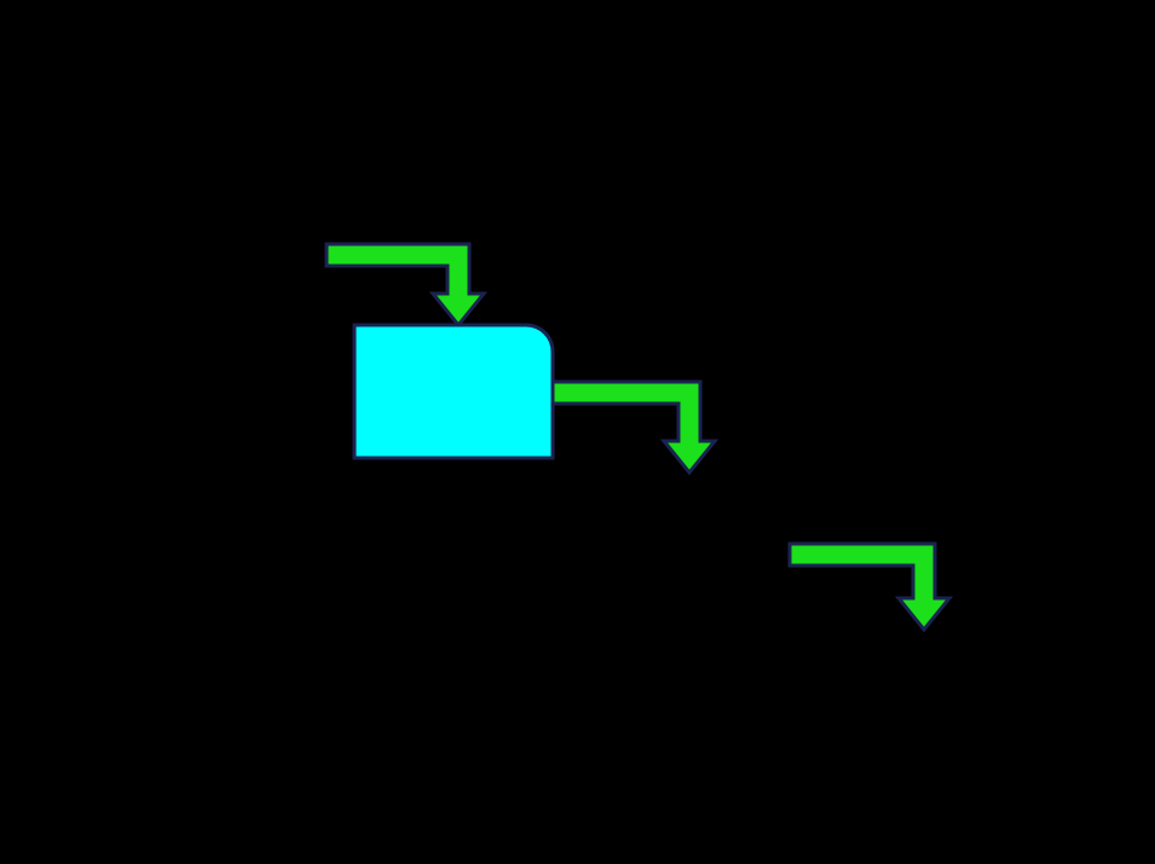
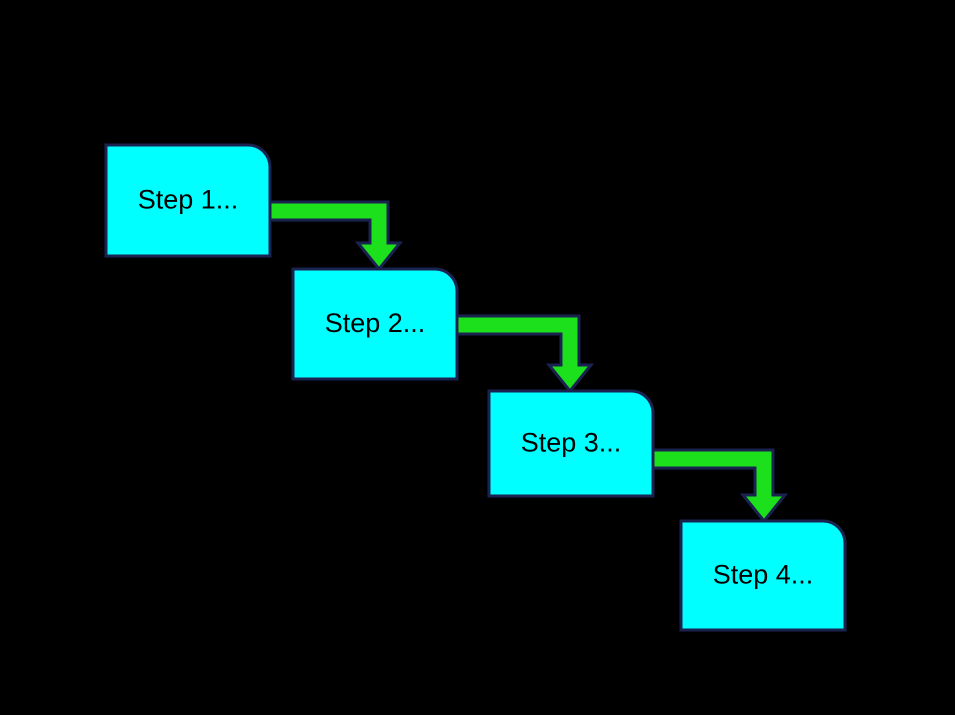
+ Step 1...
+ Step 2...
+ Step 3...
+ Step 4...
